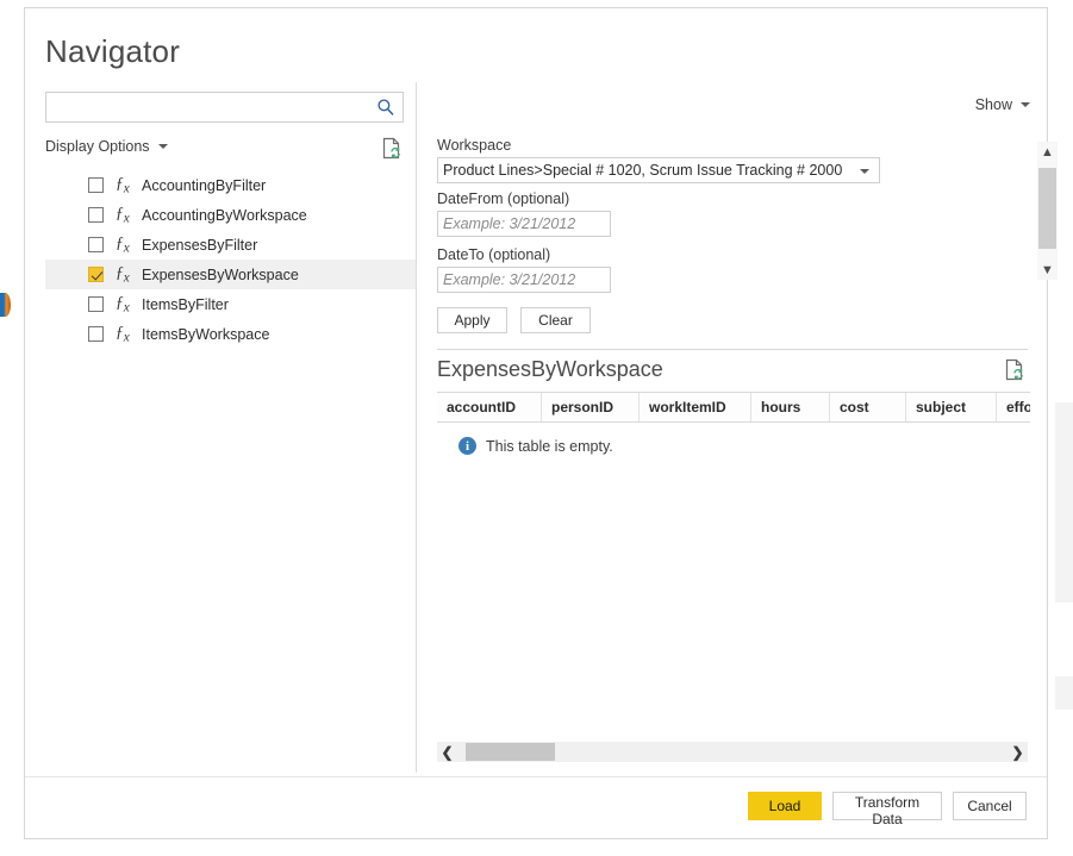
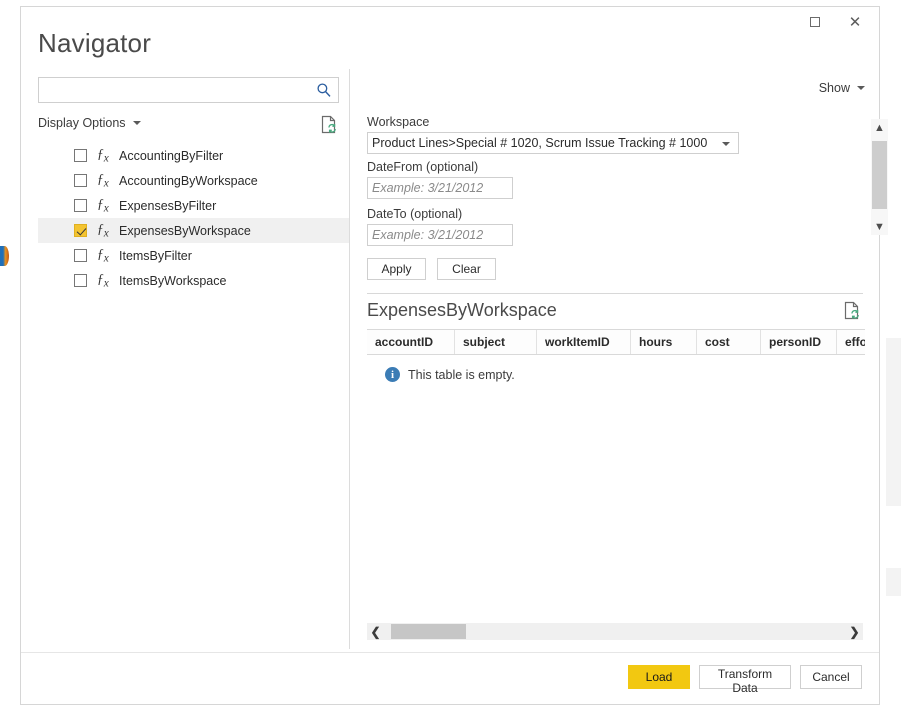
+ ✕
  Navigator
  Display Options
  ƒx
  AccountingByFilter
  ƒx
  AccountingByWorkspace
  ƒx
  ExpensesByFilter
  ƒx
  ExpensesByWorkspace
  ƒx
  ItemsByFilter
  ƒx
  ItemsByWorkspace
  Show
  Workspace
- Product Lines>Special # 1020, Scrum Issue Tracking # 2000
+ Product Lines>Special # 1020, Scrum Issue Tracking # 1000
  DateFrom (optional)
  Example: 3/21/2012
  DateTo (optional)
  Example: 3/21/2012
  Apply
  Clear
  ▲
  ▼
  ExpensesByWorkspace
  accountID
- personID
+ subject
  workItemID
  hours
  cost
- subject
+ personID
  i
  This table is empty.
  ❮
  ❯
  Load
  Transform Data
  Cancel
